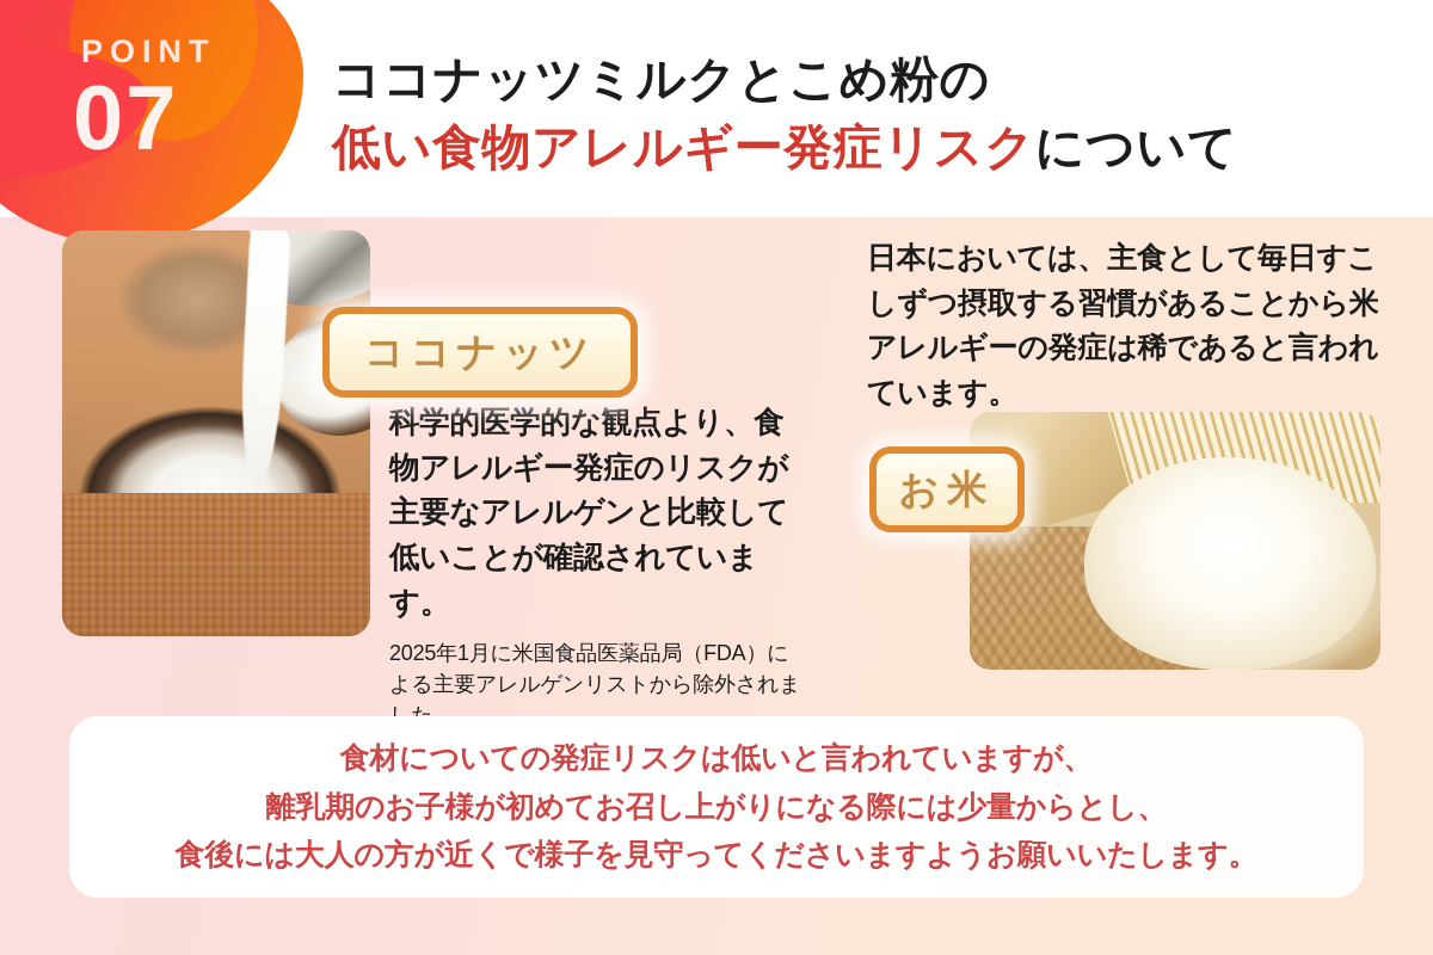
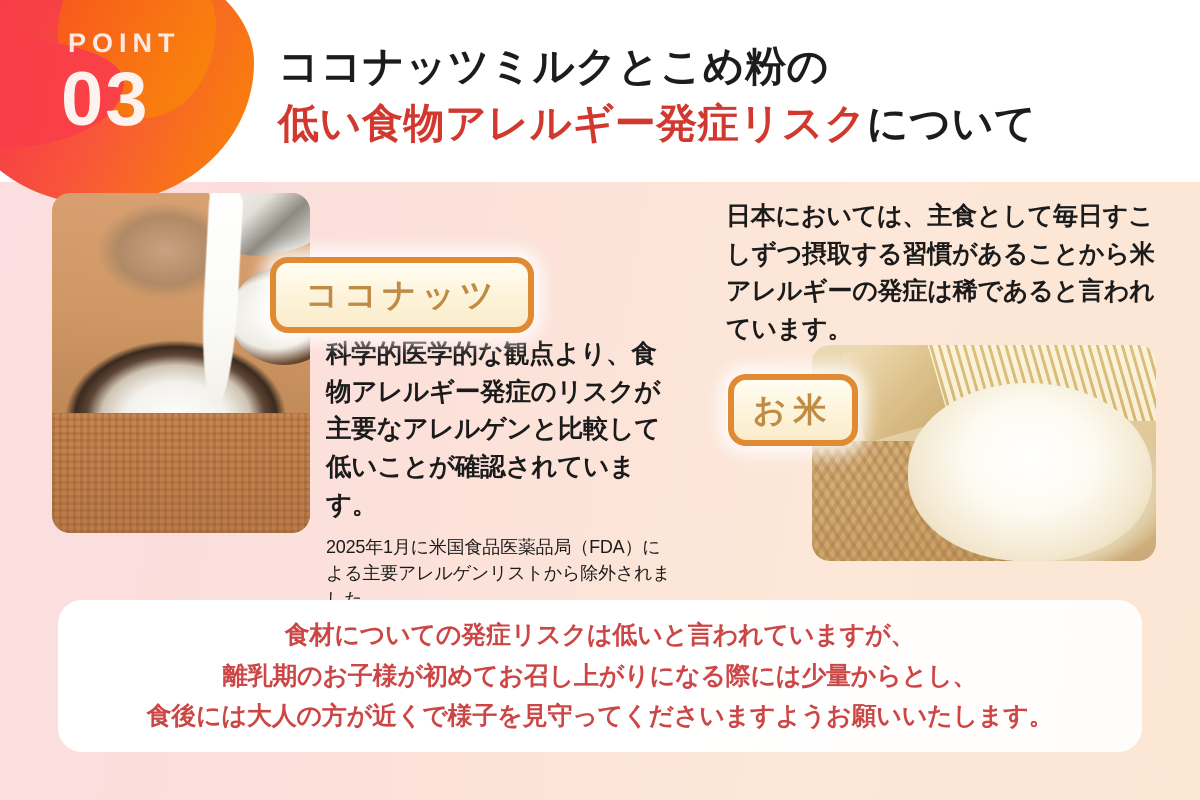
  POINT
- 07
+ 03
  ココナッツミルクとこめ粉の
  低い食物アレルギー発症リスクについて
  ココナッツ
  科学的医学的な観点より、食物アレルギー発症のリスクが主要なアレルゲンと比較して低いことが確認されています。
  2025年1月に米国食品医薬品局（FDA）による主要アレルゲンリストから除外されま
  日本においては、主食として毎日すこしずつ摂取する習慣があることから米アレルギーの発症は稀であると言われています。
  お米
  食材についての発症リスクは低いと言われていますが、
  離乳期のお子様が初めてお召し上がりになる際には少量からとし、
  食後には大人の方が近くで様子を見守ってくださいますようお願いいたします。
